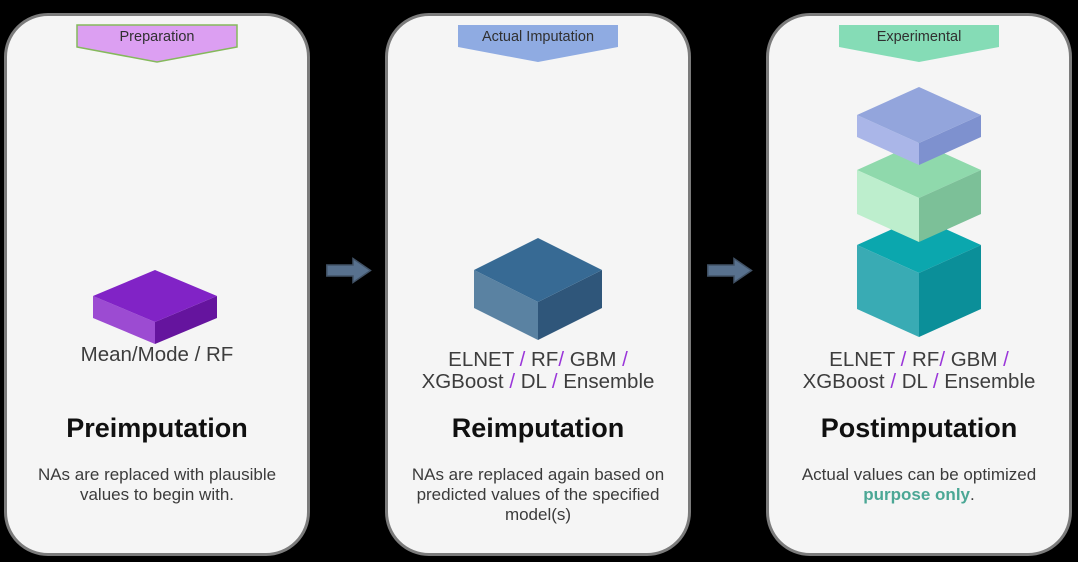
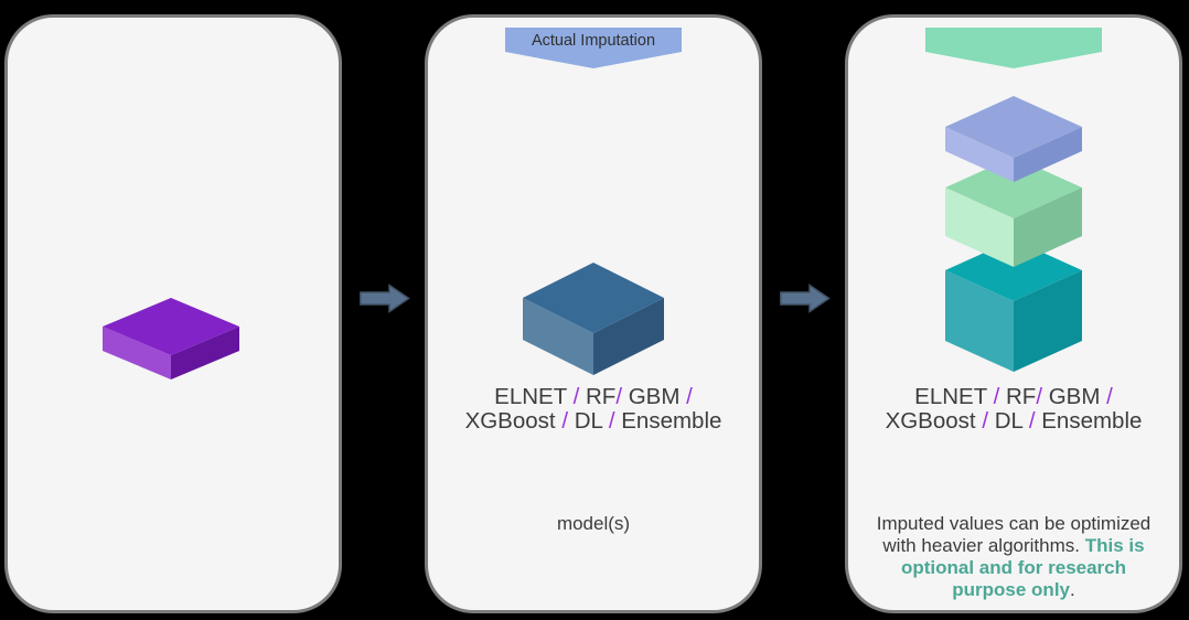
- Preparation
- Mean/Mode / RF
- Preimputation
- NAs are replaced with plausible
- values to begin with.
  Actual Imputation
  ELNET / RF/ GBM /
  XGBoost / DL / Ensemble
- Reimputation
- NAs are replaced again based on
- predicted values of the specified
  model(s)
- Experimental
  ELNET / RF/ GBM /
  XGBoost / DL / Ensemble
- Postimputation
- Actual values can be optimized
+ Imputed values can be optimized
+ with heavier algorithms. This is
+ optional and for research
  purpose only.
